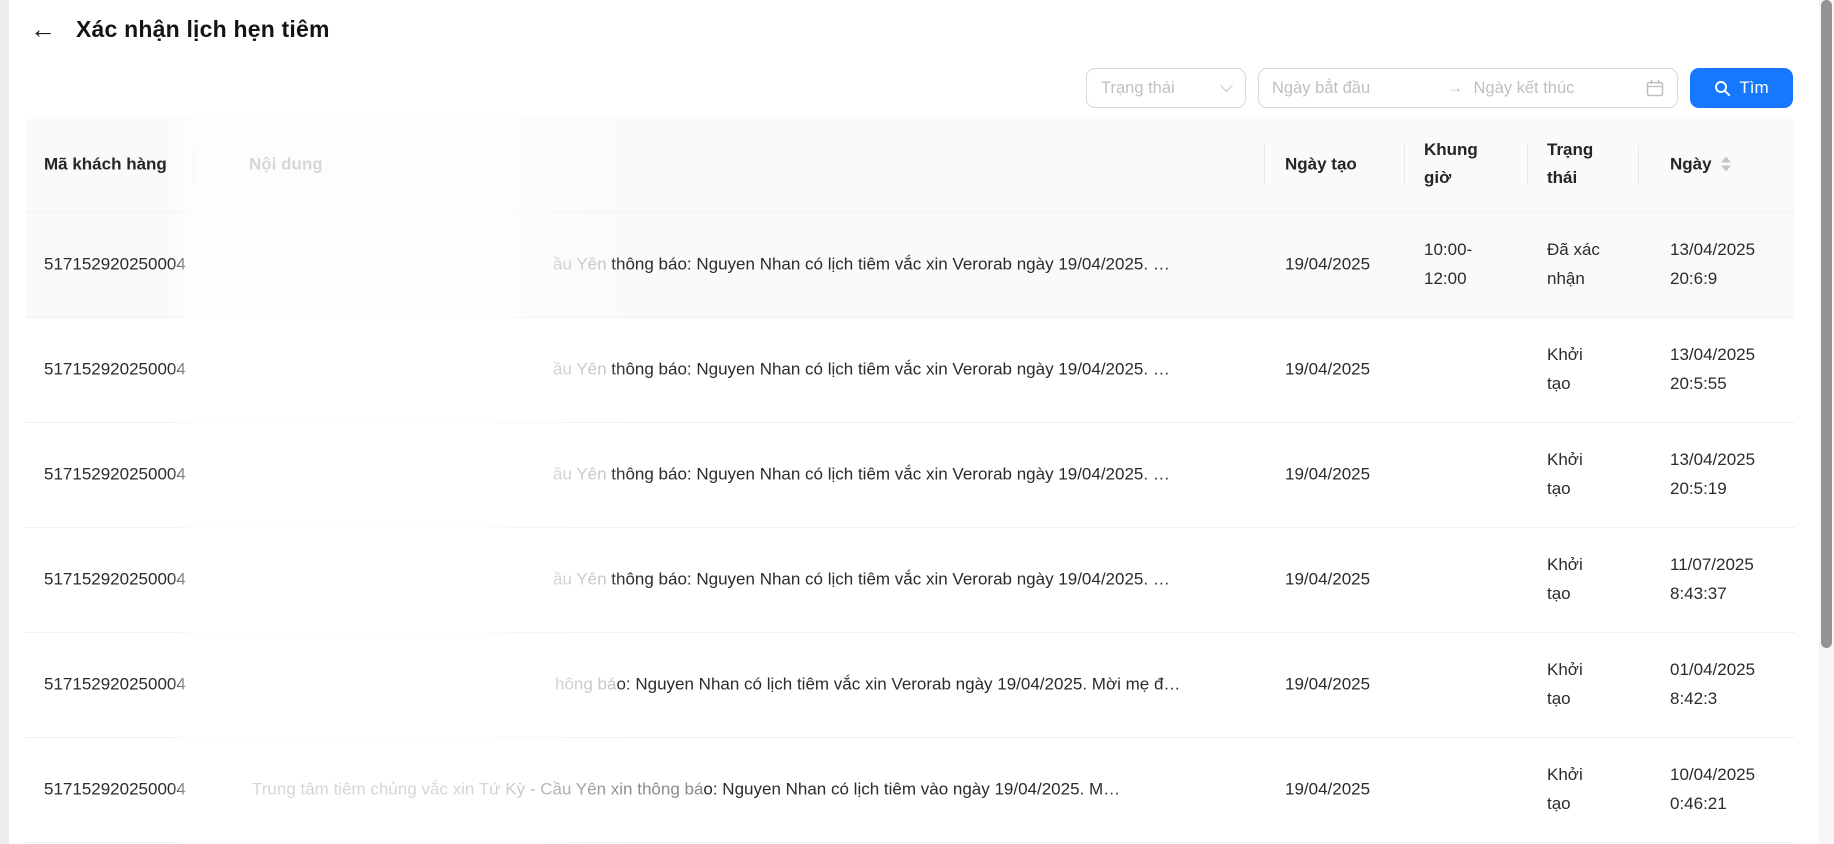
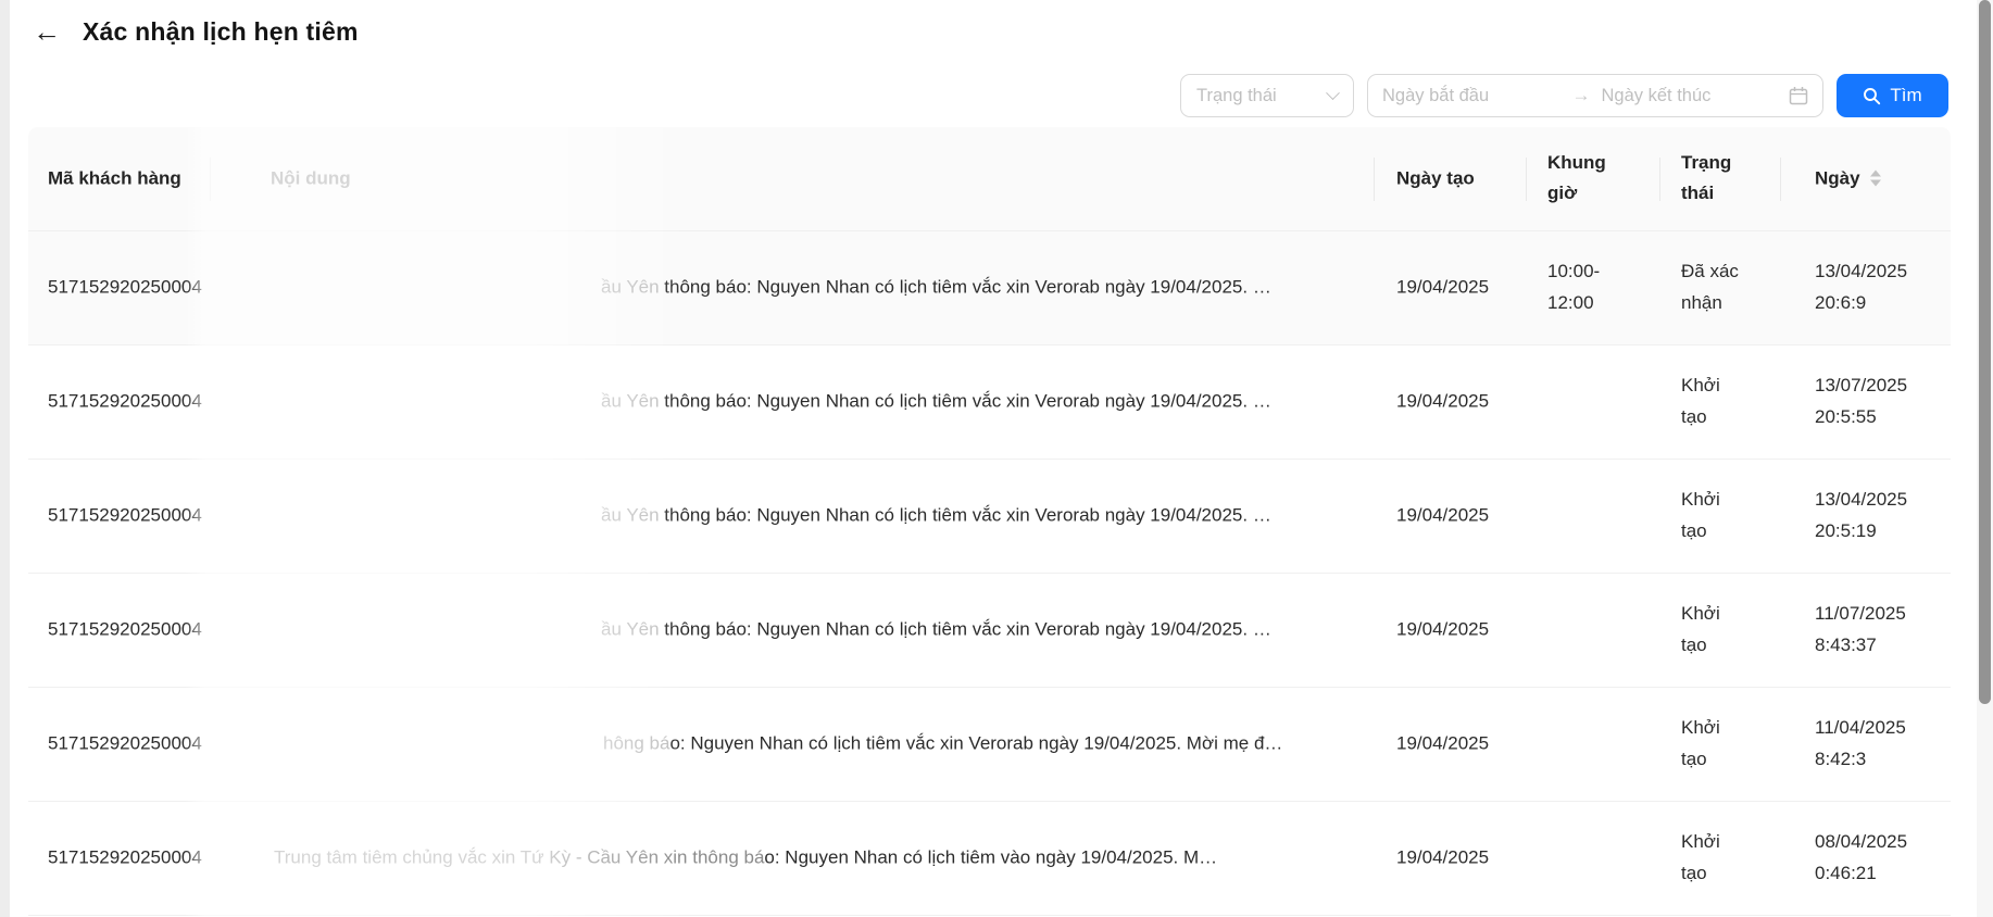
  ←
  Xác nhận lịch hẹn tiêm
  Trạng thái
  Ngày bắt đầu
  →
  Ngày kết thúc
  Tìm
  Mã khách hàng
  Ngày tạo
  Khung giờ
  Trạng thái
  Ngày
  5171529202500
  ng báo: Nguyen Nhan có lịch tiêm vắc xin Verorab ngày 19/04/2025. …
  19/04/2025
  10:00-
  12:00
  Đã xác nhận
  13/04/2025 20:6:9
  5171529202500
  ng báo: Nguyen Nhan có lịch tiêm vắc xin Verorab ngày 19/04/2025. …
  19/04/2025
  Khởi tạo
- 13/04/2025 20:5:55
+ 13/07/2025 20:5:55
  5171529202500
  ng báo: Nguyen Nhan có lịch tiêm vắc xin Verorab ngày 19/04/2025. …
  19/04/2025
  Khởi tạo
  13/04/2025 20:5:19
  5171529202500
  ng báo: Nguyen Nhan có lịch tiêm vắc xin Verorab ngày 19/04/2025. …
  19/04/2025
  Khởi tạo
  11/07/2025 8:43:37
  5171529202500
  Nguyen Nhan có lịch tiêm vắc xin Verorab ngày 19/04/2025. Mời mẹ đ…
  19/04/2025
  Khởi tạo
- 01/04/2025 8:42:3
+ 11/04/2025 8:42:3
  5171529202500
  19/04/2025
  Khởi tạo
- 10/04/2025 0:46:21
+ 08/04/2025 0:46:21
